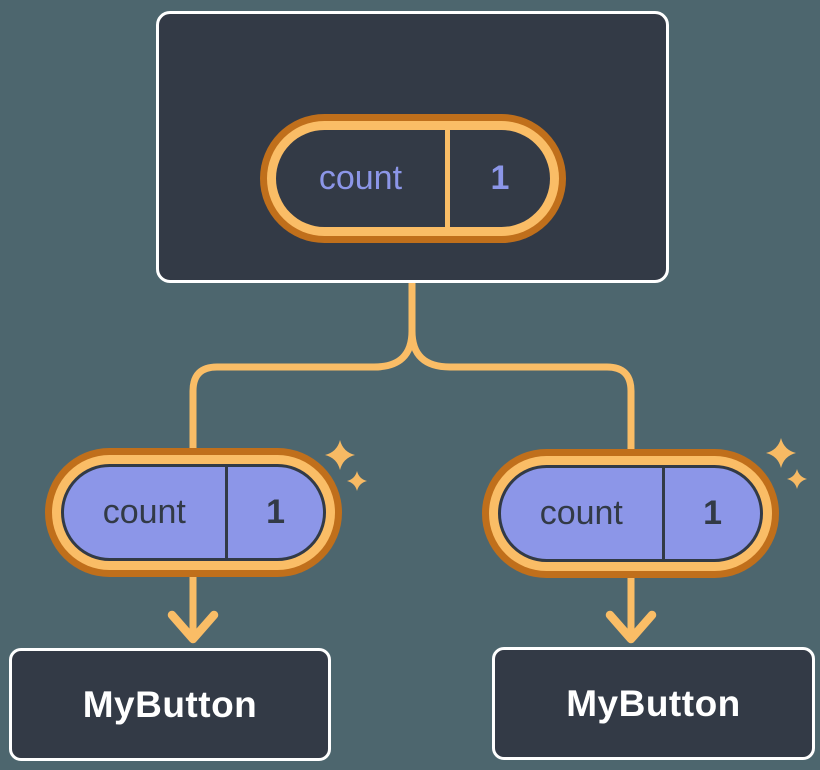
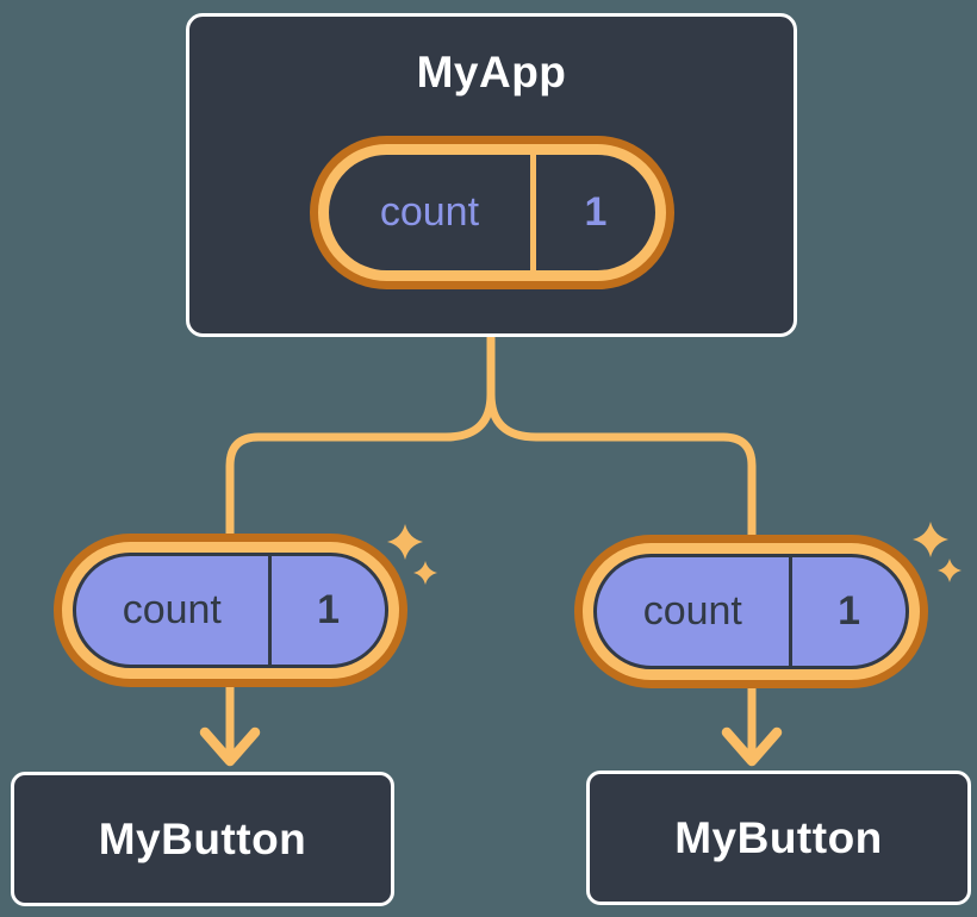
+ MyApp
  count
  1
  count
  1
  count
  1
  MyButton
  MyButton
